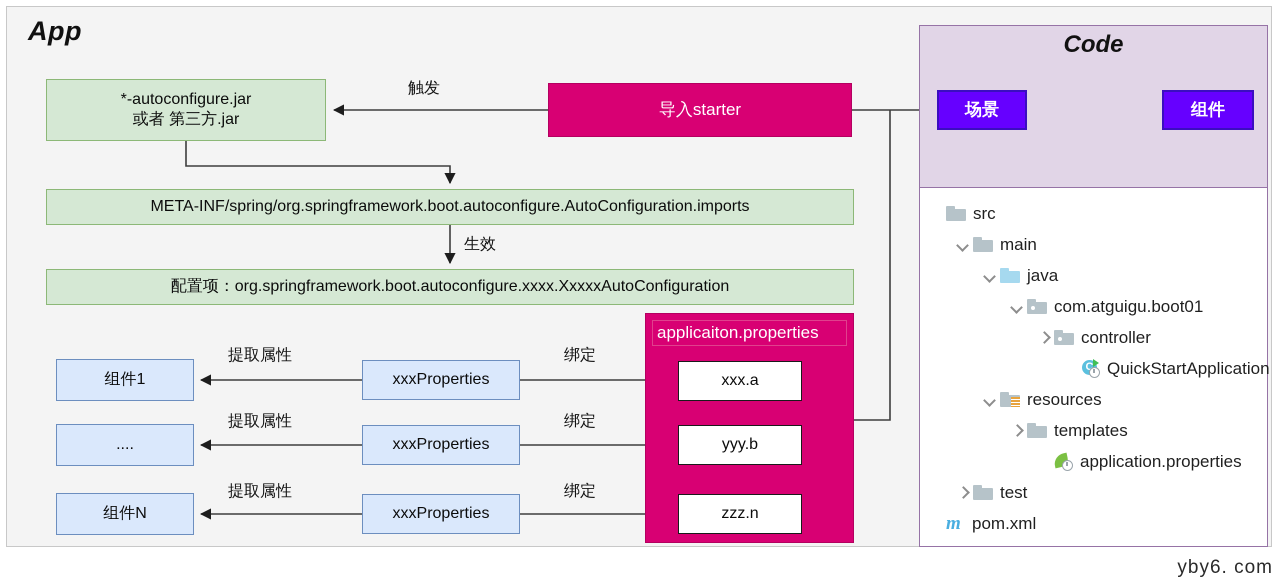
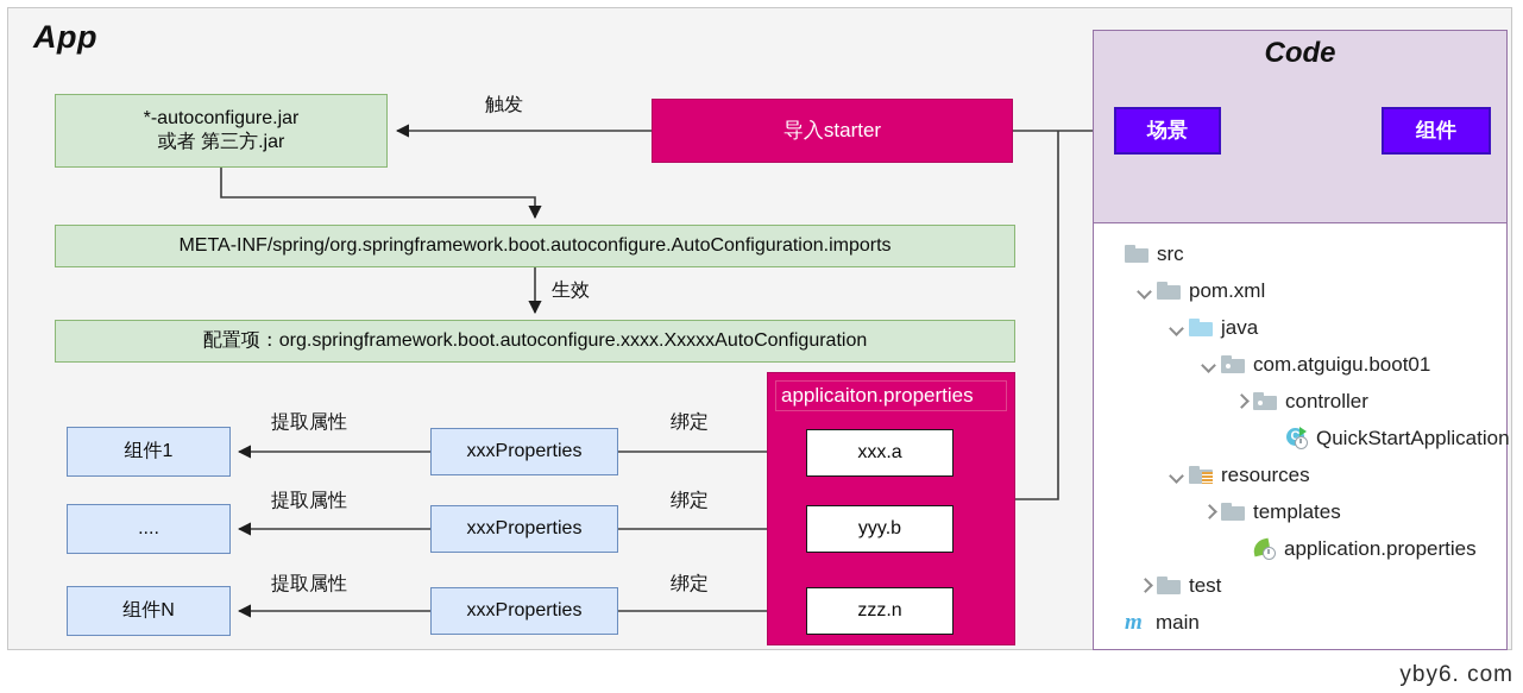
  App
  触发
  生效
  提取属性
  提取属性
  提取属性
  绑定
  绑定
  绑定
  *-autoconfigure.jar
  或者 第三方.jar
  META-INF/spring/org.springframework.boot.autoconfigure.AutoConfiguration.imports
  配置项：org.springframework.boot.autoconfigure.xxxx.XxxxxAutoConfiguration
  导入starter
  组件1
  ....
  组件N
  xxxProperties
  xxxProperties
  xxxProperties
  applicaiton.properties
  xxx.a
  yyy.b
  zzz.n
  Code
  场景
  组件
  src
- main
+ pom.xml
  java
  com.atguigu.boot01
  controller
  C
  QuickStartApplication
  resources
  templates
  application.properties
  test
  m
- pom.xml
+ main
  yby6. com
